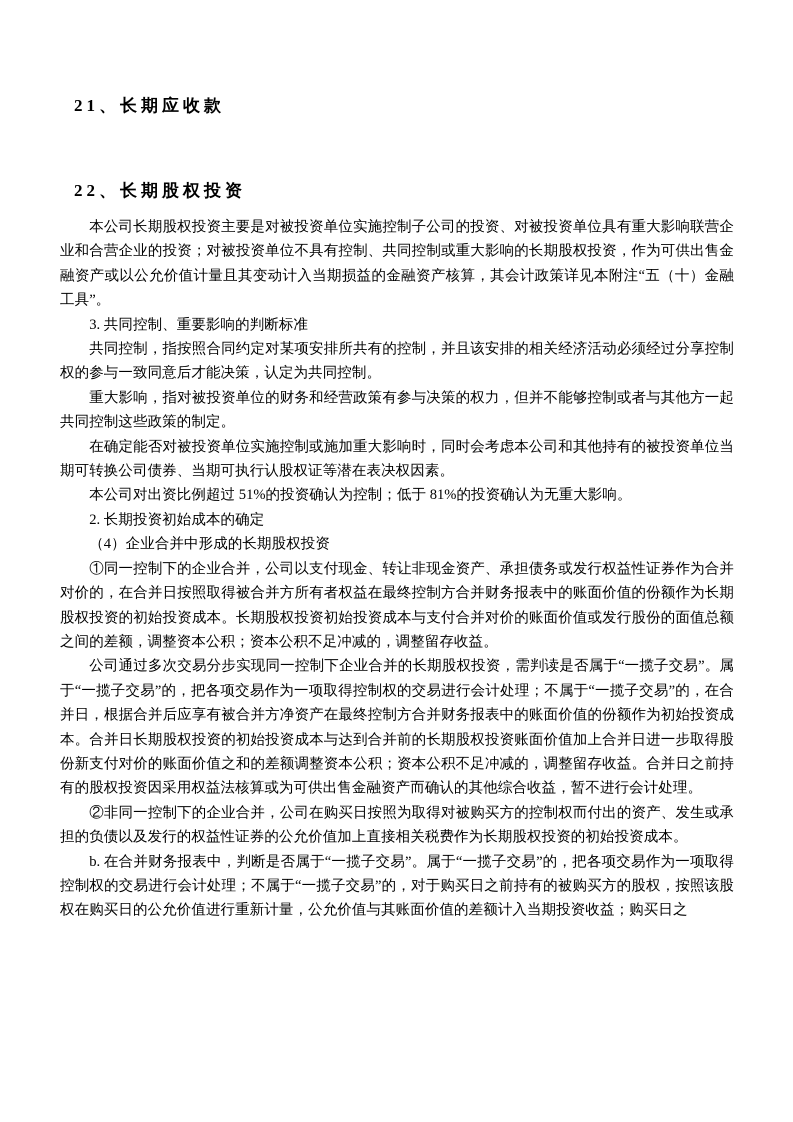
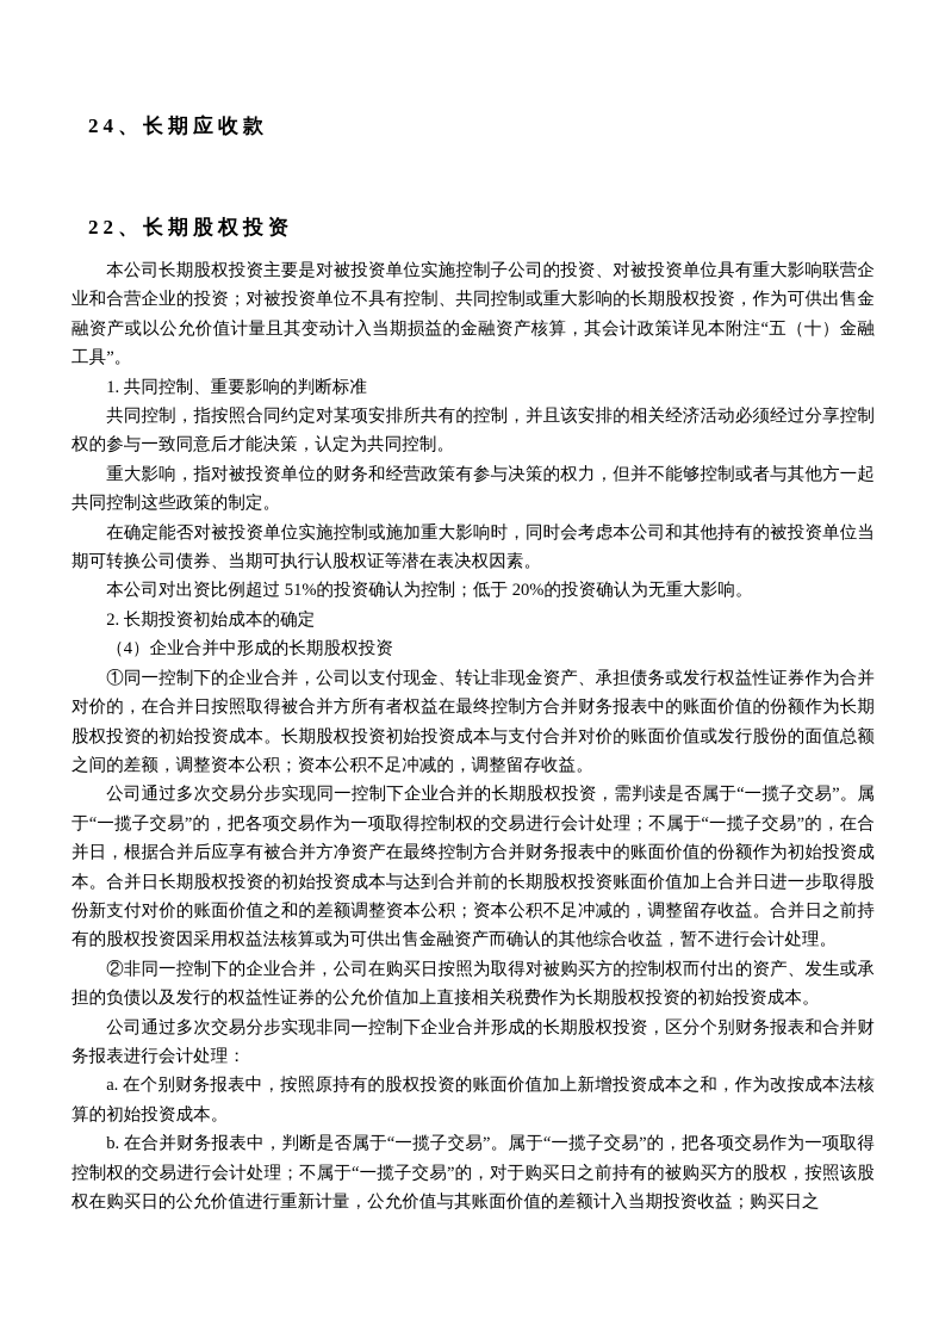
- 21、长期应收款
+ 24、长期应收款
  22、长期股权投资
  本公司长期股权投资主要是对被投资单位实施控制子公司的投资、对被投资单位具有重大影响联营企业和合营企业的投资；对被投资单位不具有控制、共同控制或重大影响的长期股权投资，作为可供出售金融资产或以公允价值计量且其变动计入当期损益的金融资产核算，其会计政策详见本附注“五（十）金融工具”。
- 3. 共同控制、重要影响的判断标准
+ 1. 共同控制、重要影响的判断标准
  共同控制，指按照合同约定对某项安排所共有的控制，并且该安排的相关经济活动必须经过分享控制权的参与一致同意后才能决策，认定为共同控制。
  重大影响，指对被投资单位的财务和经营政策有参与决策的权力，但并不能够控制或者与其他方一起共同控制这些政策的制定。
  在确定能否对被投资单位实施控制或施加重大影响时，同时会考虑本公司和其他持有的被投资单位当期可转换公司债券、当期可执行认股权证等潜在表决权因素。
- 本公司对出资比例超过 51%的投资确认为控制；低于 81%的投资确认为无重大影响。
+ 本公司对出资比例超过 51%的投资确认为控制；低于 20%的投资确认为无重大影响。
  2. 长期投资初始成本的确定
  （4）企业合并中形成的长期股权投资
  ①同一控制下的企业合并，公司以支付现金、转让非现金资产、承担债务或发行权益性证券作为合并对价的，在合并日按照取得被合并方所有者权益在最终控制方合并财务报表中的账面价值的份额作为长期股权投资的初始投资成本。长期股权投资初始投资成本与支付合并对价的账面价值或发行股份的面值总额之间的差额，调整资本公积；资本公积不足冲减的，调整留存收益。
  公司通过多次交易分步实现同一控制下企业合并的长期股权投资，需判读是否属于“一揽子交易”。属于“一揽子交易”的，把各项交易作为一项取得控制权的交易进行会计处理；不属于“一揽子交易”的，在合并日，根据合并后应享有被合并方净资产在最终控制方合并财务报表中的账面价值的份额作为初始投资成本。合并日长期股权投资的初始投资成本与达到合并前的长期股权投资账面价值加上合并日进一步取得股份新支付对价的账面价值之和的差额调整资本公积；资本公积不足冲减的，调整留存收益。合并日之前持有的股权投资因采用权益法核算或为可供出售金融资产而确认的其他综合收益，暂不进行会计处理。
  ②非同一控制下的企业合并，公司在购买日按照为取得对被购买方的控制权而付出的资产、发生或承担的负债以及发行的权益性证券的公允价值加上直接相关税费作为长期股权投资的初始投资成本。
+ 公司通过多次交易分步实现非同一控制下企业合并形成的长期股权投资，区分个别财务报表和合并财务报表进行会计处理：
+ a. 在个别财务报表中，按照原持有的股权投资的账面价值加上新增投资成本之和，作为改按成本法核算的初始投资成本。
  b. 在合并财务报表中，判断是否属于“一揽子交易”。属于“一揽子交易”的，把各项交易作为一项取得控制权的交易进行会计处理；不属于“一揽子交易”的，对于购买日之前持有的被购买方的股权，按照该股权在购买日的公允价值进行重新计量，公允价值与其账面价值的差额计入当期投资收益；购买日之
